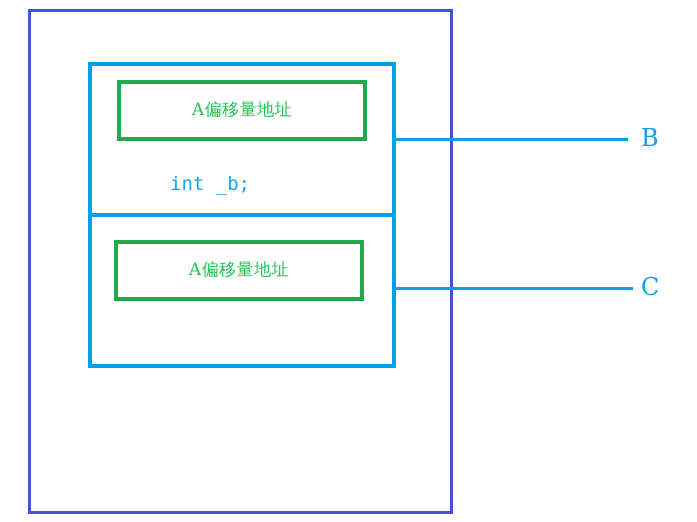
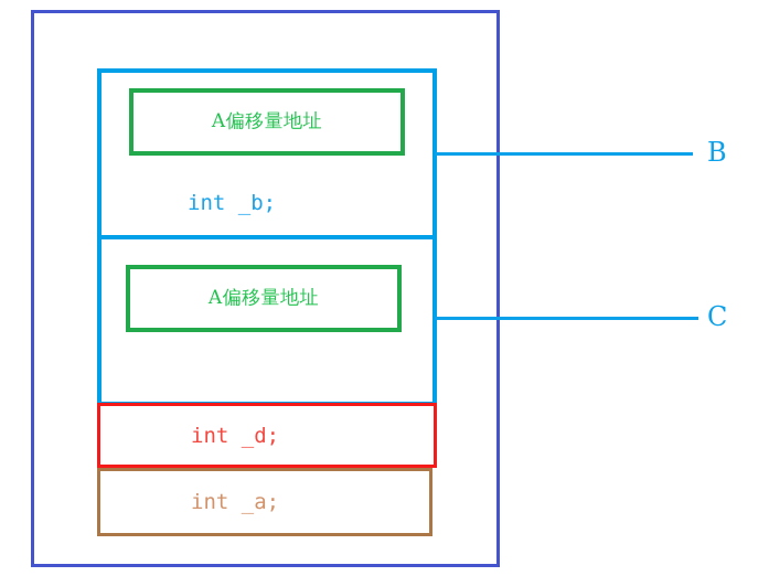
  A偏移量地址
  int _b;
  A偏移量地址
+ int _d;
+ int _a;
  B
  C
